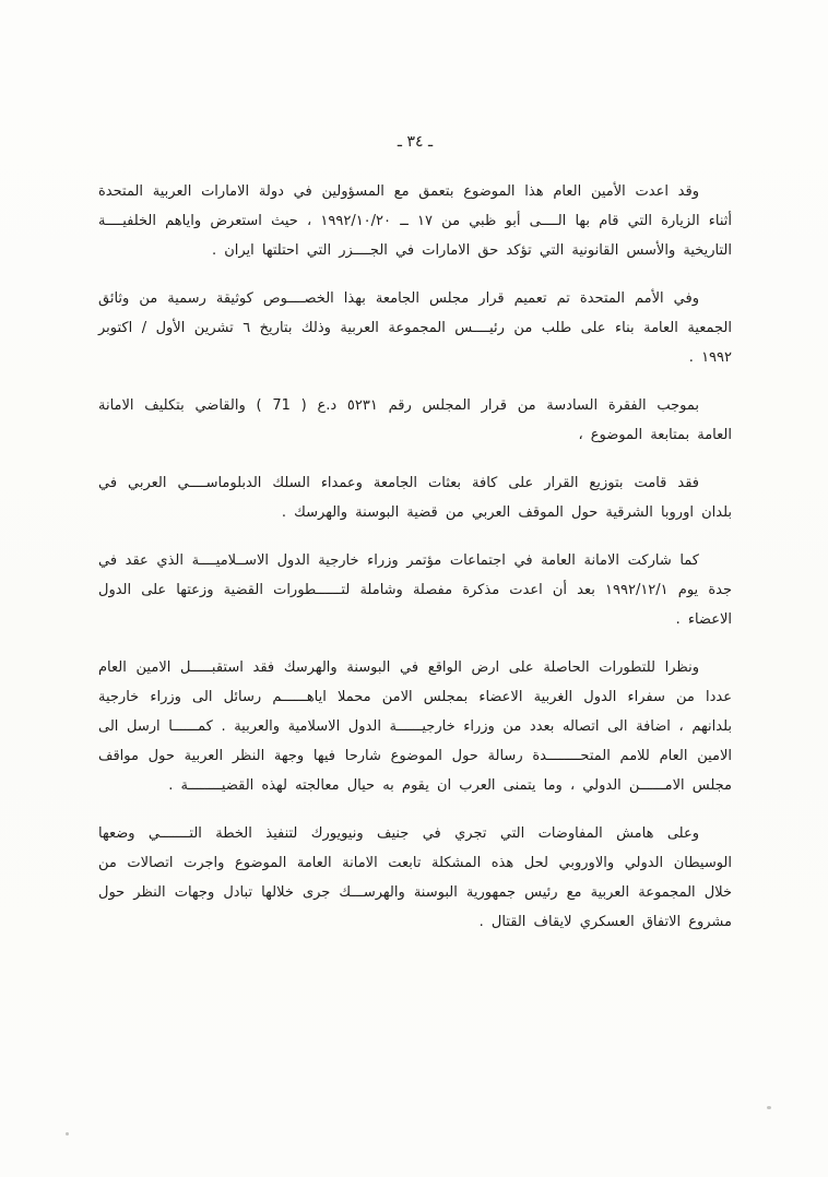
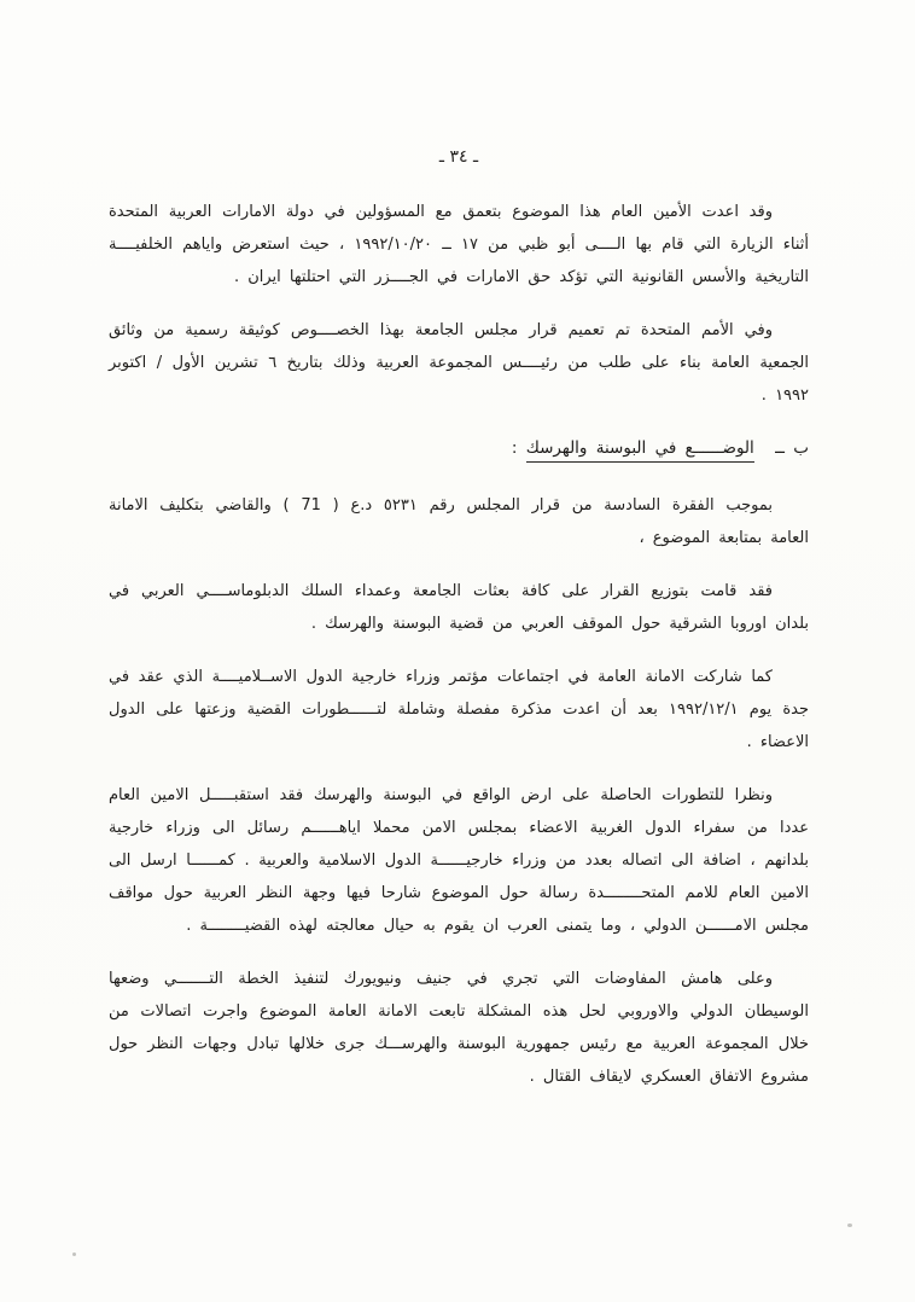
  ـ ٣٤ ـ
  وقد اعدت الأمين العام هذا الموضوع بتعمق مع المسؤولين في دولة الامارات العربية المتحدة أثناء الزيارة التي قام بها الــــى أبو ظبي من ١٧ ــ ١٩٩٢/١٠/٢٠ ، حيث استعرض واياهم الخلفيــــة التاريخية والأسس القانونية التي تؤكد حق الامارات في الجــــزر التي احتلتها ايران .
  وفي الأمم المتحدة تم تعميم قرار مجلس الجامعة بهذا الخصــــوص كوثيقة رسمية من وثائق الجمعية العامة بناء على طلب من رئيــــس المجموعة العربية وذلك بتاريخ ٦ تشرين الأول / اكتوبر ١٩٩٢ .
+ ب ــ الوضــــــع في البوسنة والهرسك :
  بموجب الفقرة السادسة من قرار المجلس رقم ٥٢٣١ د.ع ( 71 ) والقاضي بتكليف الامانة العامة بمتابعة الموضوع ،
  فقد قامت بتوزيع القرار على كافة بعثات الجامعة وعمداء السلك الدبلوماســــي العربي في بلدان اوروبا الشرقية حول الموقف العربي من قضية البوسنة والهرسك .
  كما شاركت الامانة العامة في اجتماعات مؤتمر وزراء خارجية الدول الاســلاميــــة الذي عقد في جدة يوم ١٩٩٢/١٢/١ بعد أن اعدت مذكرة مفصلة وشاملة لتــــــطورات القضية وزعتها على الدول الاعضاء .
  ونظرا للتطورات الحاصلة على ارض الواقع في البوسنة والهرسك فقد استقبـــــل الامين العام عددا من سفراء الدول الغربية الاعضاء بمجلس الامن محملا اياهــــــم رسائل الى وزراء خارجية بلدانهم ، اضافة الى اتصاله بعدد من وزراء خارجيــــــة الدول الاسلامية والعربية . كمــــــا ارسل الى الامين العام للامم المتحــــــــدة رسالة حول الموضوع شارحا فيها وجهة النظر العربية حول مواقف مجلس الامــــــن الدولي ، وما يتمنى العرب ان يقوم به حيال معالجته لهذه القضيــــــــة .
  وعلى هامش المفاوضات التي تجري في جنيف ونيويورك لتنفيذ الخطة التـــــــي وضعها الوسيطان الدولي والاوروبي لحل هذه المشكلة تابعت الامانة العامة الموضوع واجرت اتصالات من خلال المجموعة العربية مع رئيس جمهورية البوسنة والهرســـك جرى خلالها تبادل وجهات النظر حول مشروع الاتفاق العسكري لايقاف القتال .
